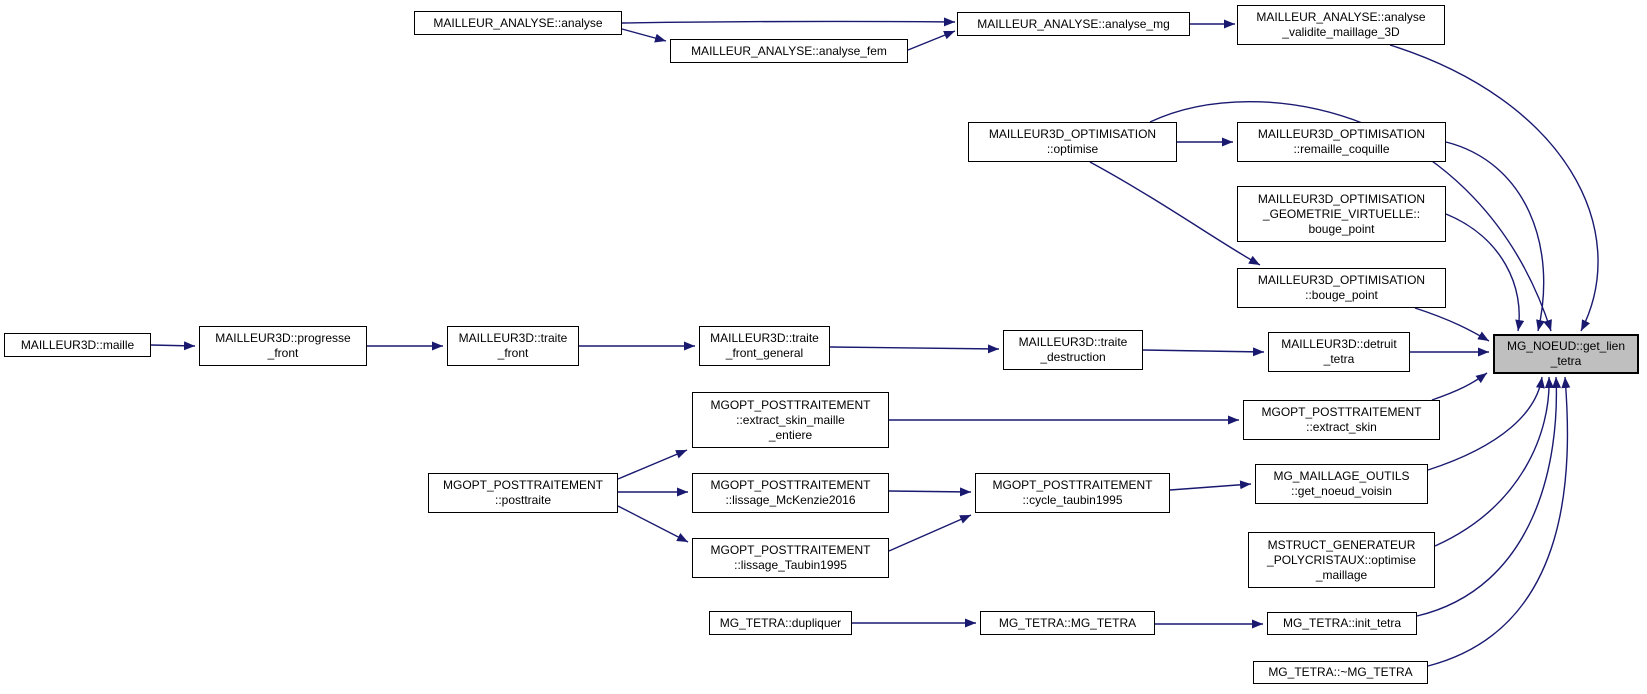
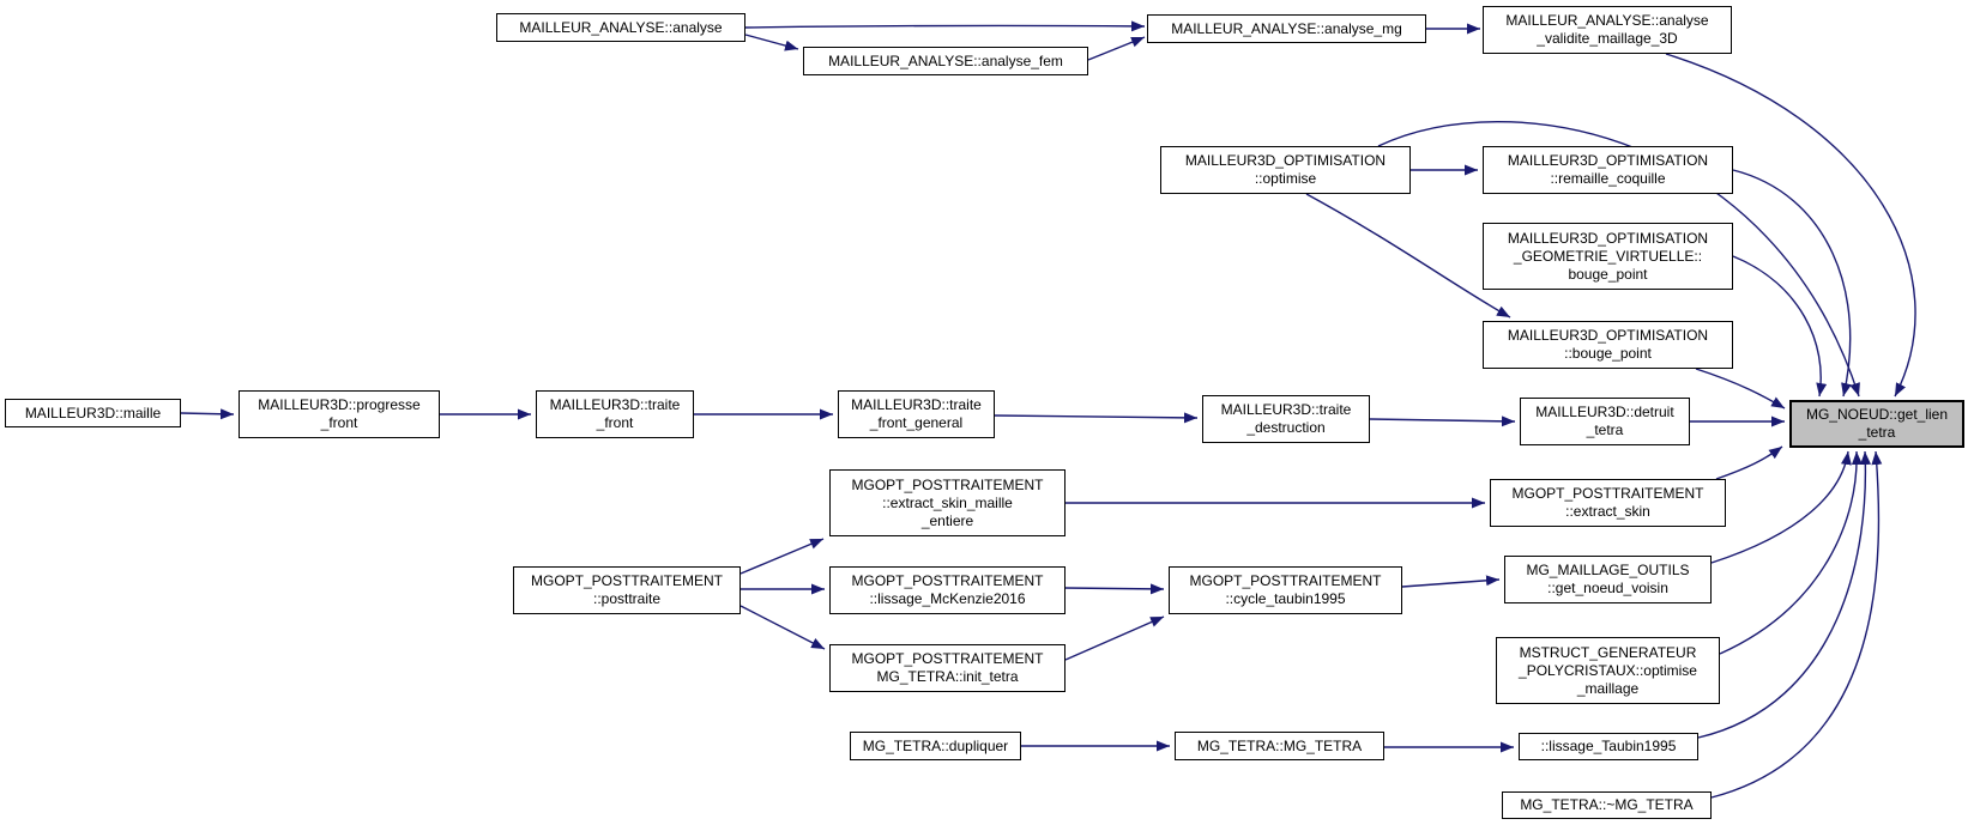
  MAILLEUR_ANALYSE::analyse
  MAILLEUR_ANALYSE::analyse_fem
  MAILLEUR_ANALYSE::analyse_mg
  MAILLEUR_ANALYSE::analyse
  _validite_maillage_3D
  MAILLEUR3D_OPTIMISATION
  ::optimise
  MAILLEUR3D_OPTIMISATION
  ::remaille_coquille
  MAILLEUR3D_OPTIMISATION
  _GEOMETRIE_VIRTUELLE::
  bouge_point
  MAILLEUR3D_OPTIMISATION
  ::bouge_point
  MAILLEUR3D::maille
  MAILLEUR3D::progresse
  _front
  MAILLEUR3D::traite
  _front
  MAILLEUR3D::traite
  _front_general
  MAILLEUR3D::traite
  _destruction
  MAILLEUR3D::detruit
  _tetra
  MGOPT_POSTTRAITEMENT
  ::extract_skin_maille
  _entiere
  MGOPT_POSTTRAITEMENT
  ::posttraite
  MGOPT_POSTTRAITEMENT
  ::lissage_McKenzie2016
  MGOPT_POSTTRAITEMENT
- ::lissage_Taubin1995
+ MG_TETRA::init_tetra
  MGOPT_POSTTRAITEMENT
  ::cycle_taubin1995
  MGOPT_POSTTRAITEMENT
  ::extract_skin
  MG_MAILLAGE_OUTILS
  ::get_noeud_voisin
  MSTRUCT_GENERATEUR
  _POLYCRISTAUX::optimise
  _maillage
  MG_TETRA::dupliquer
  MG_TETRA::MG_TETRA
- MG_TETRA::init_tetra
+ ::lissage_Taubin1995
  MG_TETRA::~MG_TETRA
  MG_NOEUD::get_lien
  _tetra
